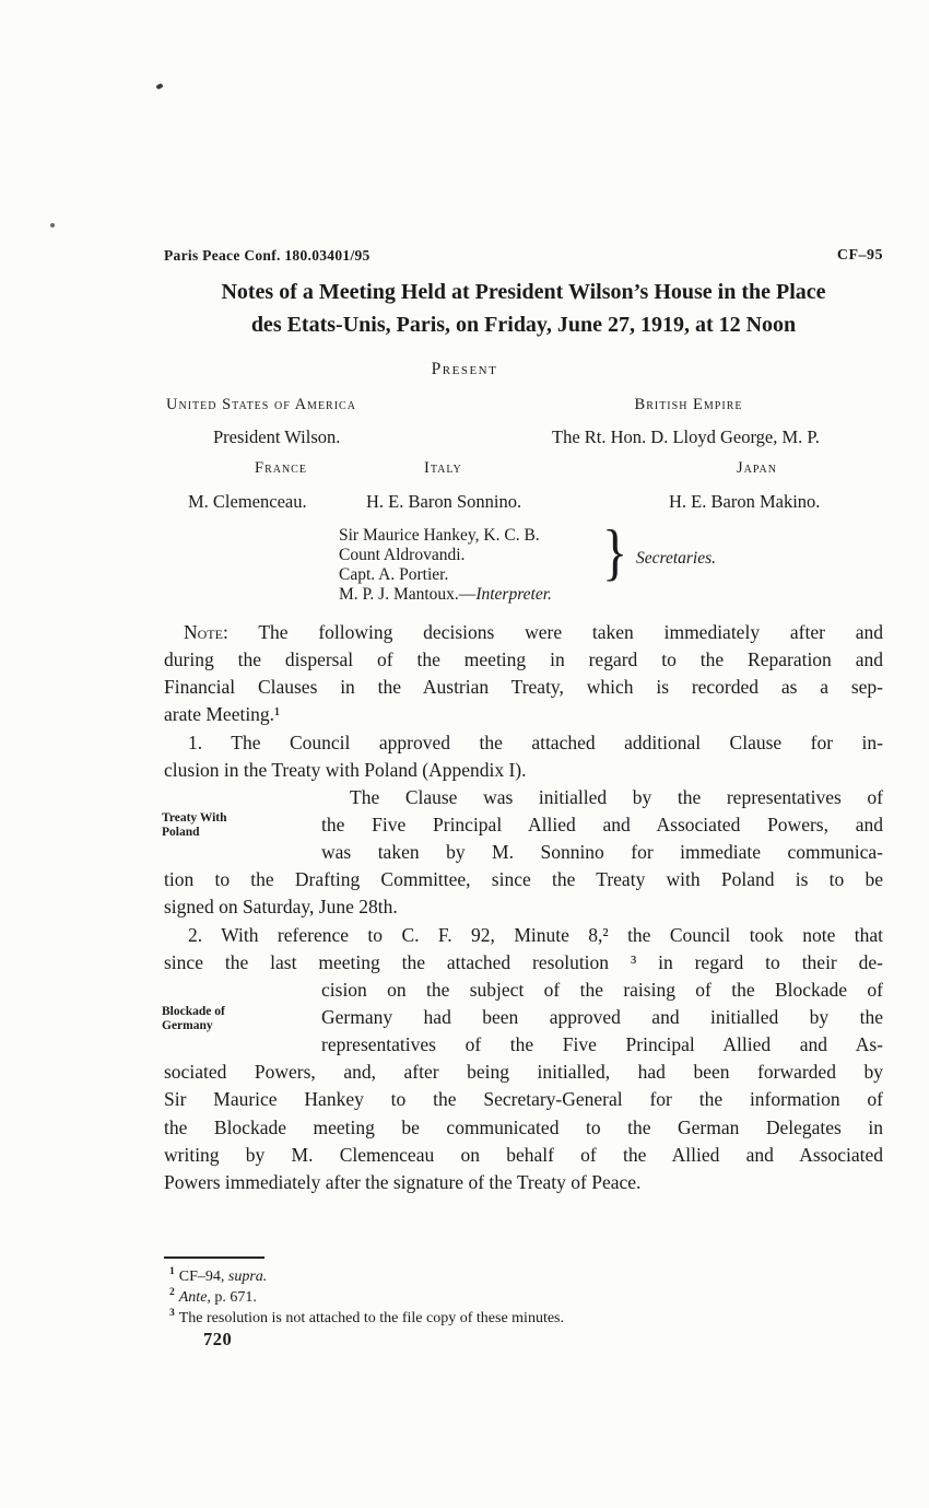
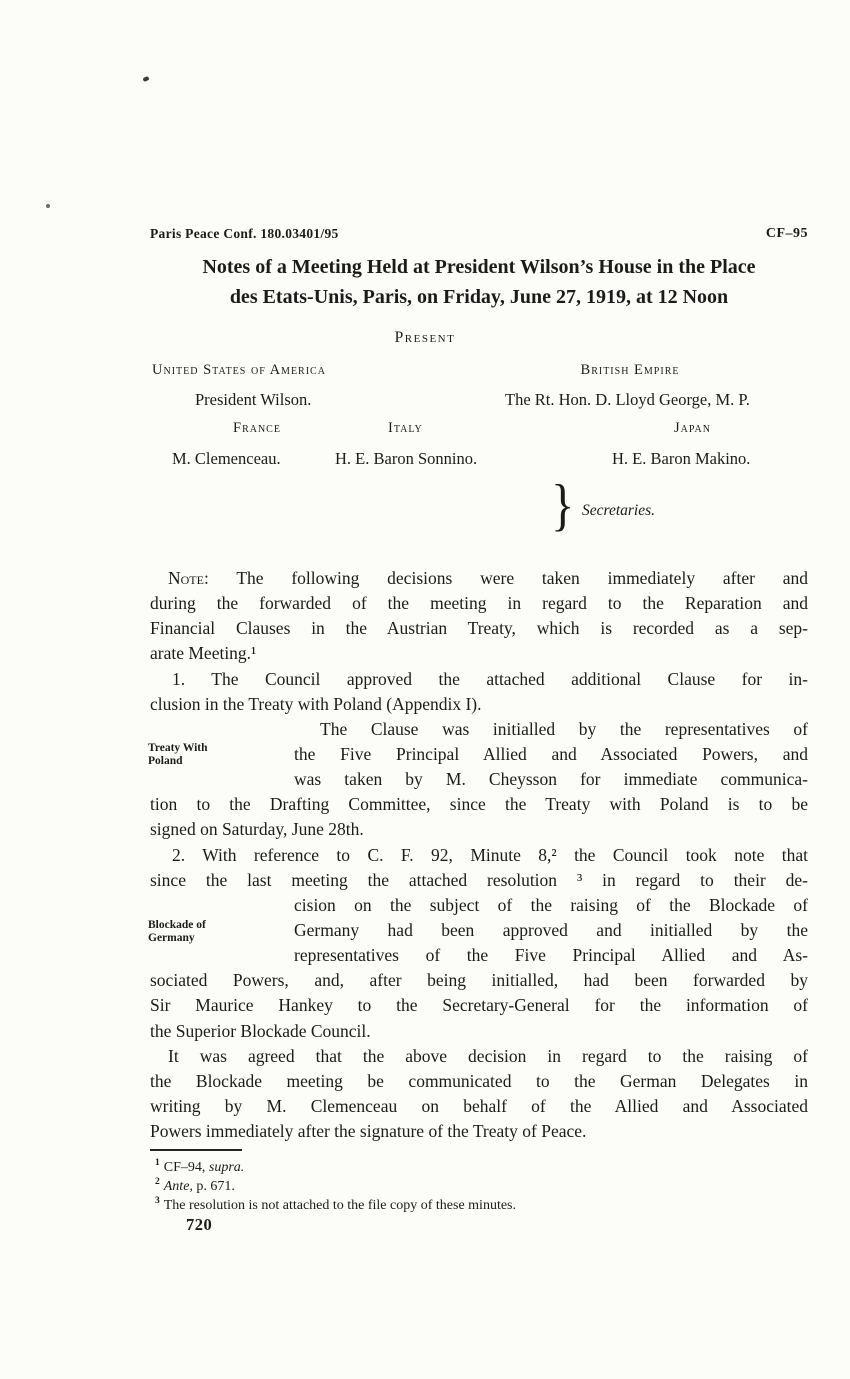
  Paris Peace Conf. 180.03401/95
  CF–95
  Notes of a Meeting Held at President Wilson’s House in the Place
  des Etats-Unis, Paris, on Friday, June 27, 1919, at 12 Noon
  Present
  United States of America
  British Empire
  President Wilson.
  The Rt. Hon. D. Lloyd George, M. P.
  France
  Italy
  Japan
  M. Clemenceau.
  H. E. Baron Sonnino.
  H. E. Baron Makino.
- Sir Maurice Hankey, K. C. B.
- Count Aldrovandi.
- Capt. A. Portier.
- M. P. J. Mantoux.—Interpreter.
  }
  Secretaries.
  Note: The following decisions were taken immediately after and
- during the dispersal of the meeting in regard to the Reparation and
+ during the forwarded of the meeting in regard to the Reparation and
  Financial Clauses in the Austrian Treaty, which is recorded as a sep-
  arate Meeting.¹
  1. The Council approved the attached additional Clause for in-
  clusion in the Treaty with Poland (Appendix I).
  The Clause was initialled by the representatives of
  the Five Principal Allied and Associated Powers, and
- was taken by M. Sonnino for immediate communica-
+ was taken by M. Cheysson for immediate communica-
  tion to the Drafting Committee, since the Treaty with Poland is to be
  signed on Saturday, June 28th.
  2. With reference to C. F. 92, Minute 8,² the Council took note that
  since the last meeting the attached resolution ³ in regard to their de-
  cision on the subject of the raising of the Blockade of
  Germany had been approved and initialled by the
  representatives of the Five Principal Allied and As-
  sociated Powers, and, after being initialled, had been forwarded by
  Sir Maurice Hankey to the Secretary-General for the information of
+ the Superior Blockade Council.
+ It was agreed that the above decision in regard to the raising of
  the Blockade meeting be communicated to the German Delegates in
  writing by M. Clemenceau on behalf of the Allied and Associated
  Powers immediately after the signature of the Treaty of Peace.
  Treaty With
  Poland
  Blockade of
  Germany
  1 CF–94, supra.
  2 Ante, p. 671.
  3 The resolution is not attached to the file copy of these minutes.
  720
